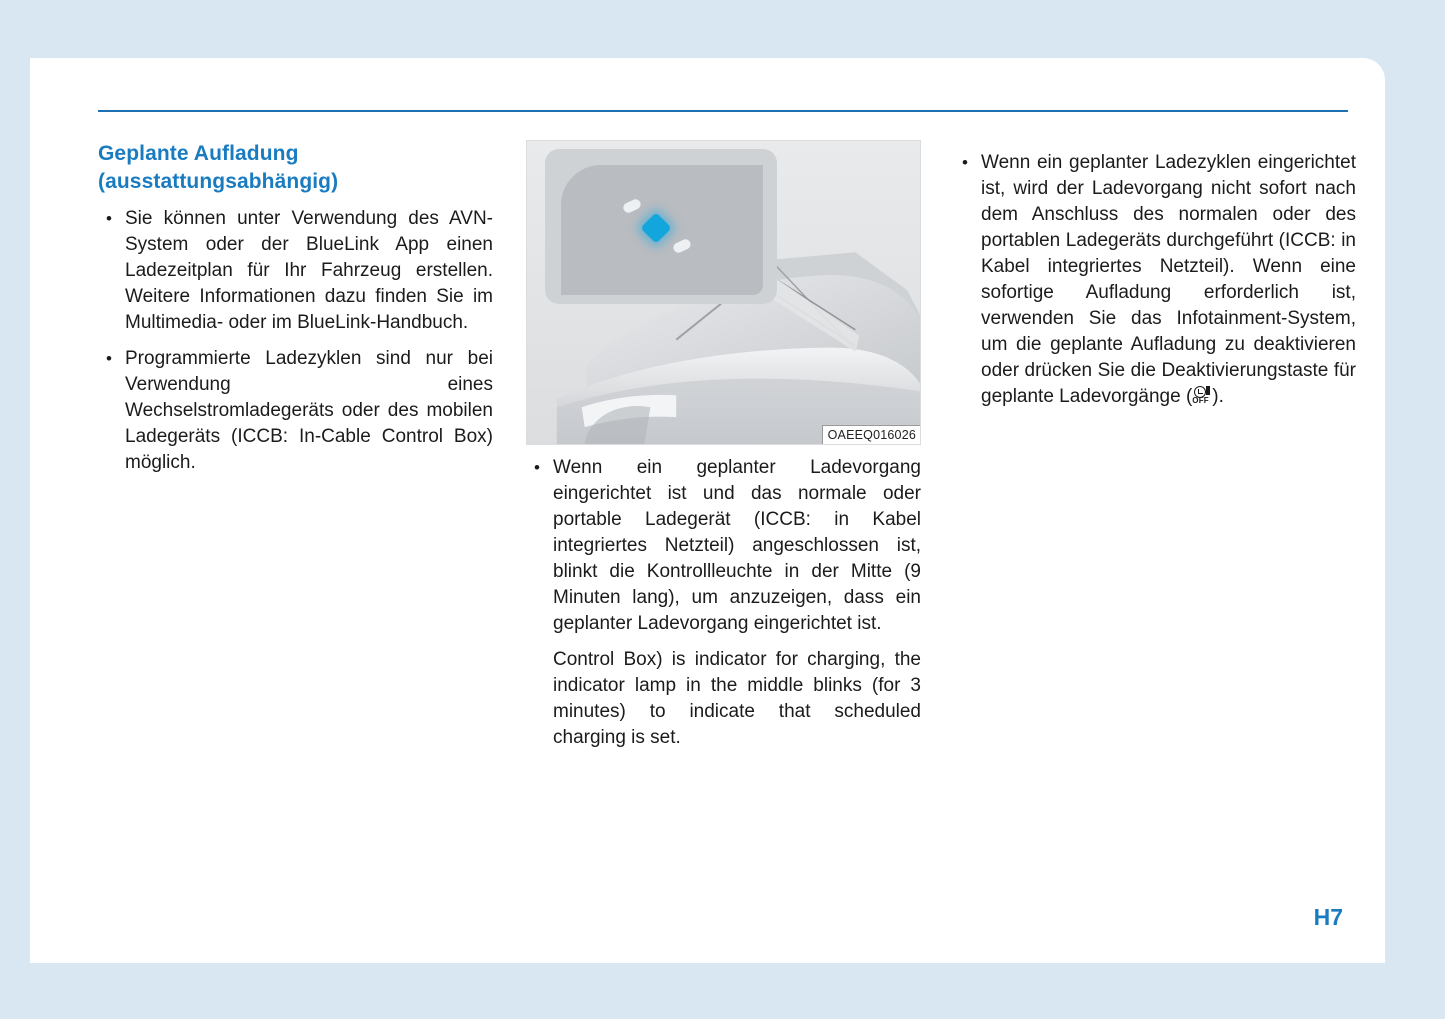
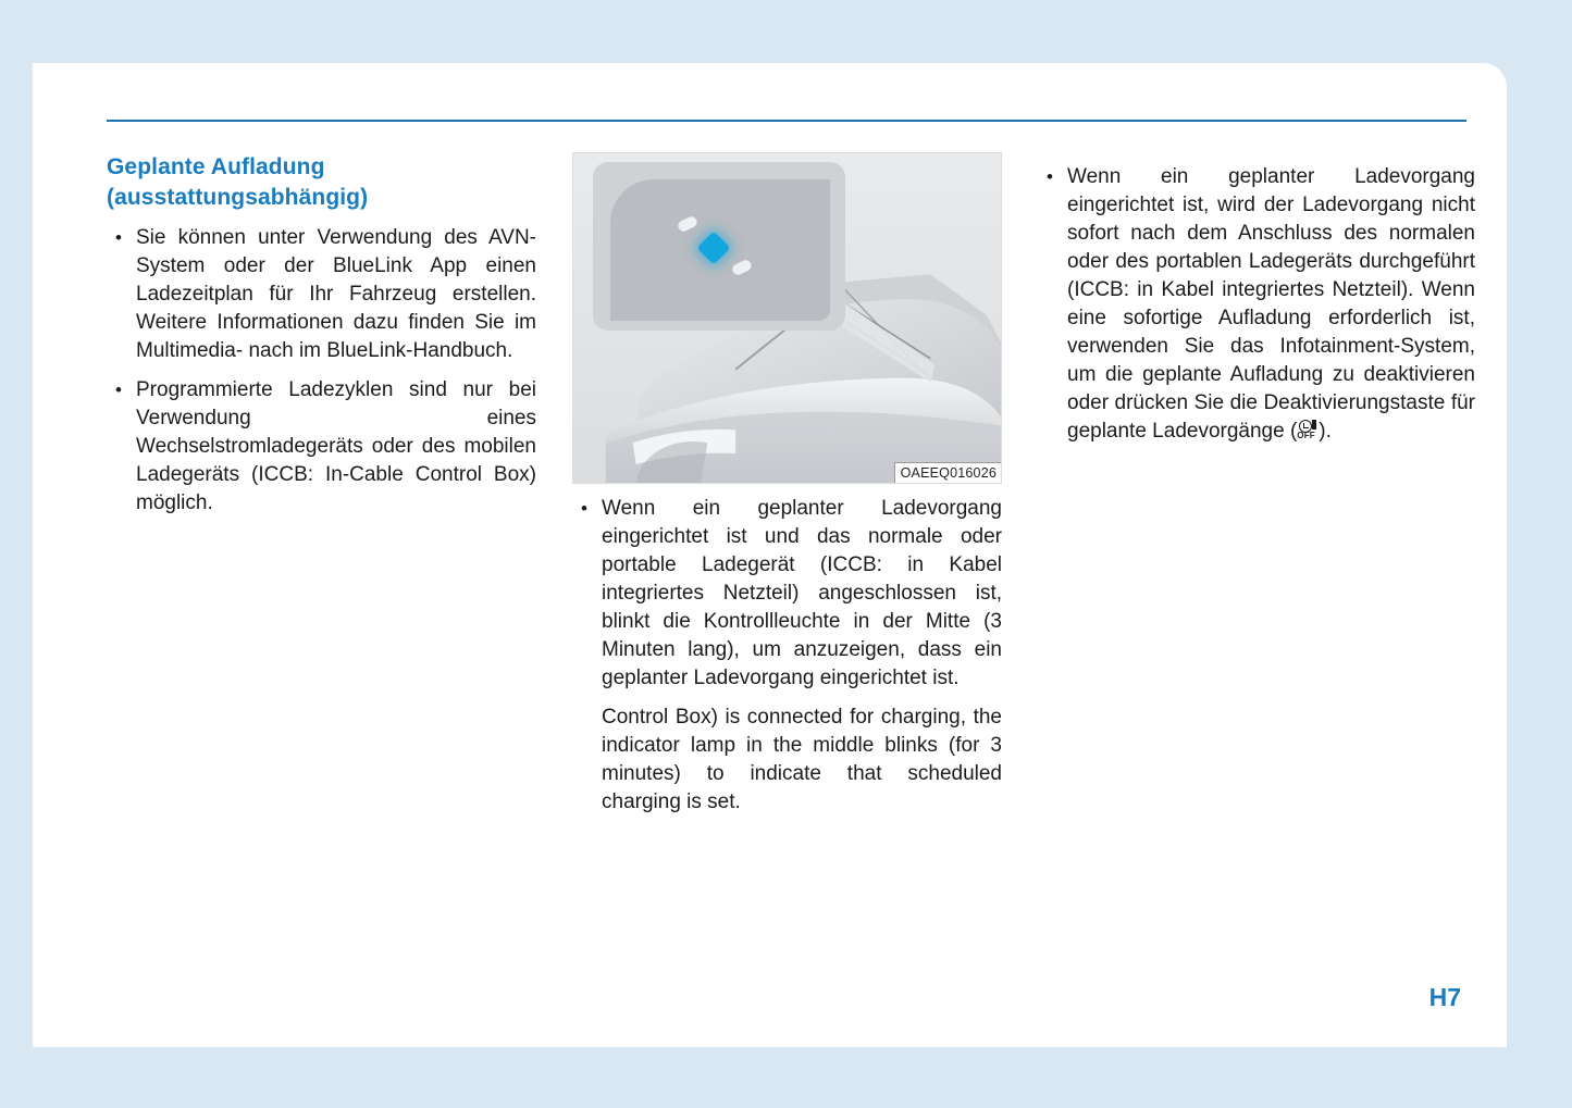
  Geplante Aufladung
  (ausstattungsabhängig)
- Sie können unter Verwendung des AVN-System oder der BlueLink App einen Ladezeitplan für Ihr Fahrzeug erstellen. Weitere Informationen dazu finden Sie im Multimedia- oder im BlueLink-Handbuch.
+ Sie können unter Verwendung des AVN-System oder der BlueLink App einen Ladezeitplan für Ihr Fahrzeug erstellen. Weitere Informationen dazu finden Sie im Multimedia- nach im BlueLink-Handbuch.
  Programmierte Ladezyklen sind nur bei Verwendung eines Wechselstromladegeräts oder des mobilen Ladegeräts (ICCB: In-Cable Control Box) möglich.
  OAEEQ016026
- Wenn ein geplanter Ladevorgang eingerichtet ist und das normale oder portable Ladegerät (ICCB: in Kabel integriertes Netzteil) angeschlossen ist, blinkt die Kontrollleuchte in der Mitte (9 Minuten lang), um anzuzeigen, dass ein geplanter Ladevorgang eingerichtet ist.
+ Wenn ein geplanter Ladevorgang eingerichtet ist und das normale oder portable Ladegerät (ICCB: in Kabel integriertes Netzteil) angeschlossen ist, blinkt die Kontrollleuchte in der Mitte (3 Minuten lang), um anzuzeigen, dass ein geplanter Ladevorgang eingerichtet ist.
- Control Box) is indicator for charging, the indicator lamp in the middle blinks (for 3 minutes) to indicate that scheduled charging is set.
+ Control Box) is connected for charging, the indicator lamp in the middle blinks (for 3 minutes) to indicate that scheduled charging is set.
- Wenn ein geplanter Ladezyklen eingerichtet ist, wird der Ladevorgang nicht sofort nach dem Anschluss des normalen oder des portablen Ladegeräts durchgeführt (ICCB: in Kabel integriertes Netzteil). Wenn eine sofortige Aufladung erforderlich ist, verwenden Sie das Infotainment-System, um die geplante Aufladung zu deaktivieren oder drücken Sie die Deaktivierungstaste für geplante Ladevorgänge (
+ Wenn ein geplanter Ladevorgang eingerichtet ist, wird der Ladevorgang nicht sofort nach dem Anschluss des normalen oder des portablen Ladegeräts durchgeführt (ICCB: in Kabel integriertes Netzteil). Wenn eine sofortige Aufladung erforderlich ist, verwenden Sie das Infotainment-System, um die geplante Aufladung zu deaktivieren oder drücken Sie die Deaktivierungstaste für geplante Ladevorgänge (
  OFF
  ).
  H7
